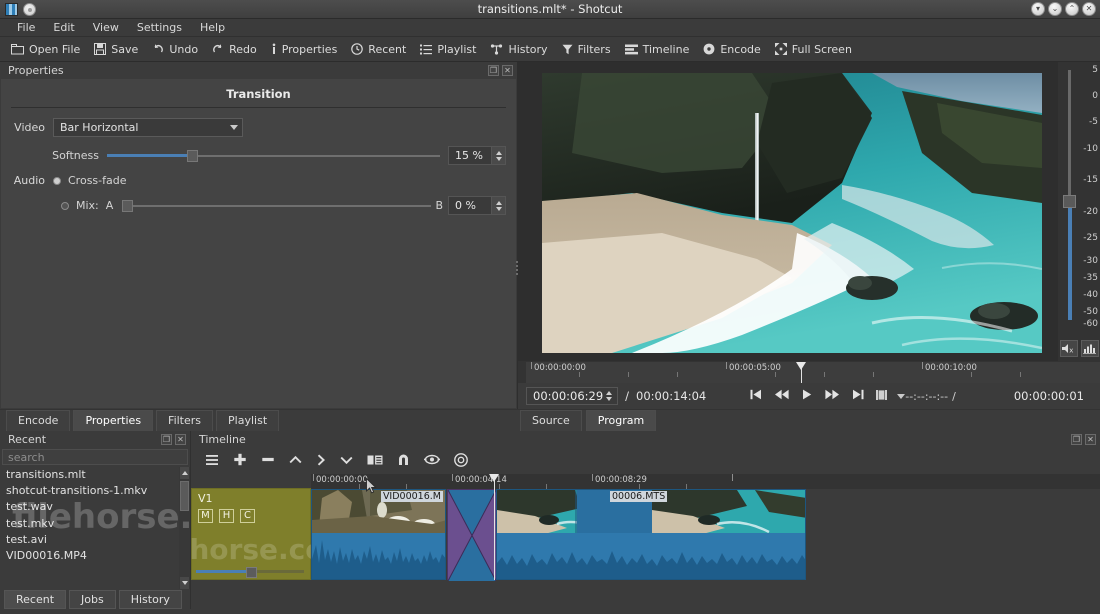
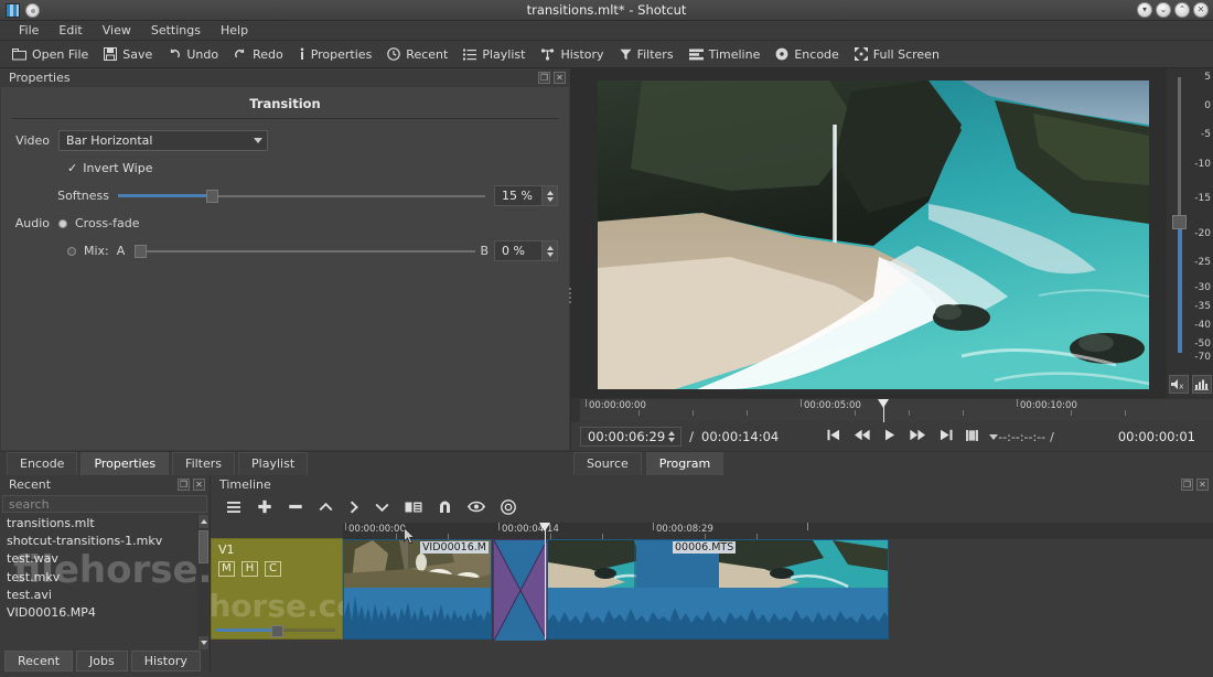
  transitions.mlt* - Shotcut
  ▾
  ⌄
  ⌃
  ✕
  File
  Edit
  View
  Settings
  Help
  Open File
  Save
  Undo
  Redo
  Properties
  Recent
  Playlist
  History
  Filters
  Timeline
  Encode
  Full Screen
  Properties
  ❐
  ✕
  Transition
  Video
  Bar Horizontal
+ ✓
+ Invert Wipe
  Softness
  15 %
  Audio
  Cross-fade
  Mix:
  A
  B
  0 %
  5
  0
  -5
  -10
  -15
  -20
  -25
  -30
  -35
  -40
  -50
- -60
+ -70
  x
  00:00:00:00
  00:00:05:00
  00:00:10:00
  00:00:06:29
  /
  00:00:14:04
  --:--:--:--
  /
  00:00:00:01
  Encode
  Properties
  Filters
  Playlist
  Source
  Program
  Recent
  ❐
  ✕
  search
  transitions.mlt
  shotcut-transitions-1.mkv
  test.wav
  test.mkv
  test.avi
  VID00016.MP4
  filehorse.
  Recent
  Jobs
  History
  Timeline
  ❐
  ✕
  00:00:00:00
  00:00:0414
  00:00:08:29
  V1
  M
  H
  C
  VID00016.M
  00006.MTS
